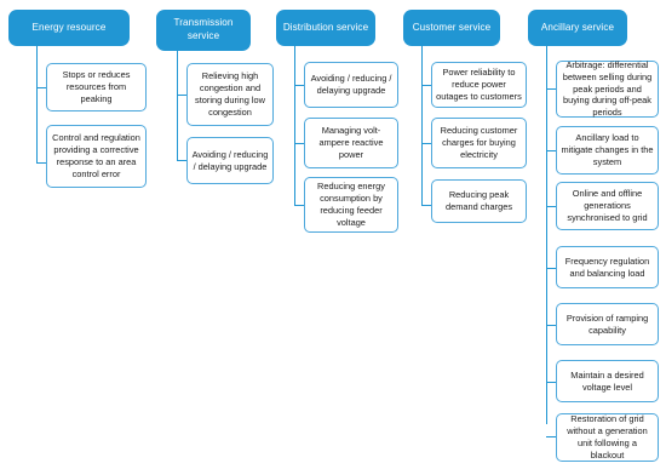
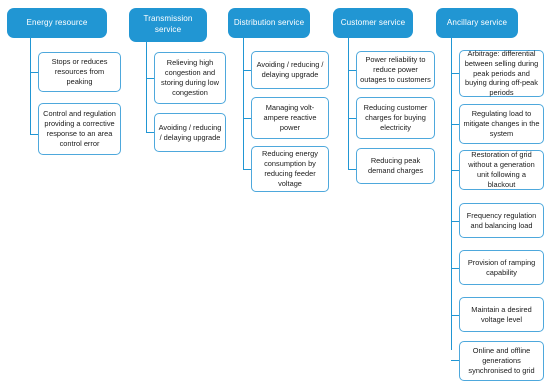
  Energy resource
  Stops or reduces resources from peaking
  Control and regulation providing a corrective response to an area control error
  Transmission service
  Relieving high congestion and storing during low congestion
  Avoiding / reducing / delaying upgrade
  Distribution service
  Avoiding / reducing / delaying upgrade
  Managing volt-ampere reactive power
  Reducing energy consumption by reducing feeder voltage
  Customer service
  Power reliability to reduce power outages to customers
  Reducing customer charges for buying electricity
  Reducing peak demand charges
  Ancillary service
  Arbitrage: differential between selling during peak periods and buying during off-peak periods
- Ancillary load to mitigate changes in the system
+ Regulating load to mitigate changes in the system
- Online and offline generations synchronised to grid
+ Restoration of grid without a generation unit following a blackout
  Frequency regulation and balancing load
  Provision of ramping capability
  Maintain a desired voltage level
- Restoration of grid without a generation unit following a blackout
+ Online and offline generations synchronised to grid
